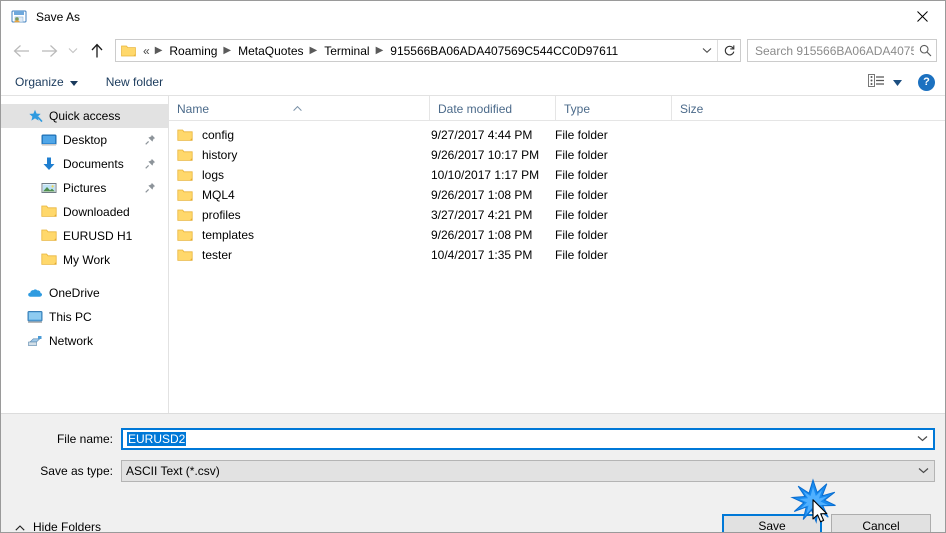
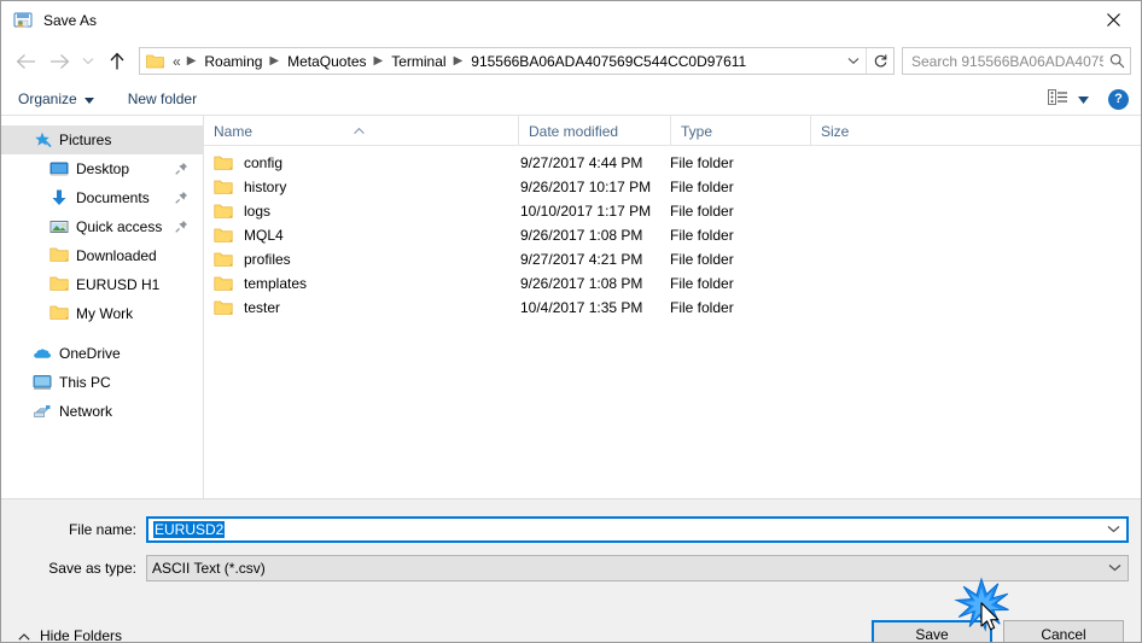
  Save As
  «
  ▶
  Roaming
  ▶
  MetaQuotes
  ▶
  Terminal
  ▶
  915566BA06ADA407569C544CC0D97611
  Search 915566BA06ADA4075
  Organize
  New folder
  ?
- Quick access
+ Pictures
  Desktop
  Documents
- Pictures
+ Quick access
  Downloaded
  EURUSD H1
  My Work
  OneDrive
  This PC
  Network
  Name
  Date modified
  Type
  Size
  config
  9/27/2017 4:44 PM
  File folder
  history
  9/26/2017 10:17 PM
  File folder
  logs
  10/10/2017 1:17 PM
  File folder
  MQL4
  9/26/2017 1:08 PM
  File folder
  profiles
- 3/27/2017 4:21 PM
+ 9/27/2017 4:21 PM
  File folder
  templates
  9/26/2017 1:08 PM
  File folder
  tester
  10/4/2017 1:35 PM
  File folder
  File name:
  EURUSD2
  Save as type:
  ASCII Text (*.csv)
  Hide Folders
  Save
  Cancel
